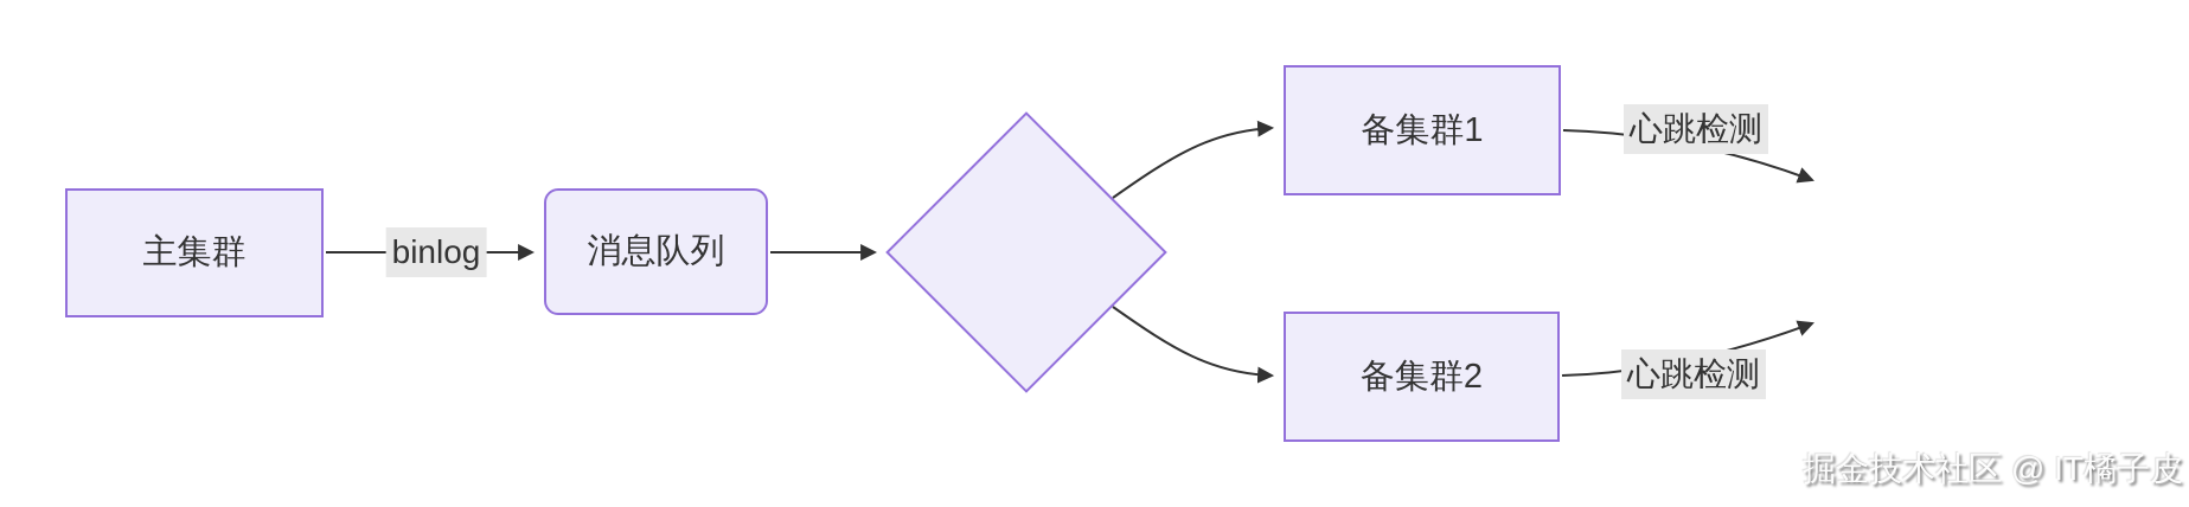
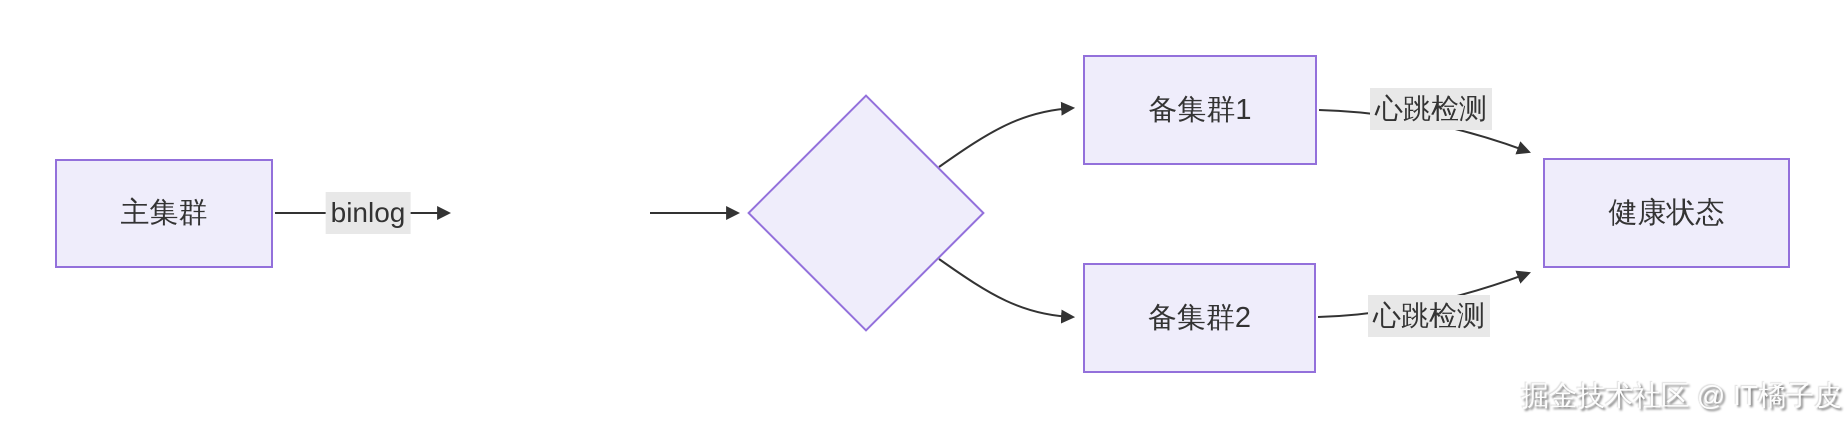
  主集群
- 消息队列
  备集群1
  备集群2
+ 健康状态
  binlog
  心跳检测
  心跳检测
  掘金技术社区 @ IT橘子皮
